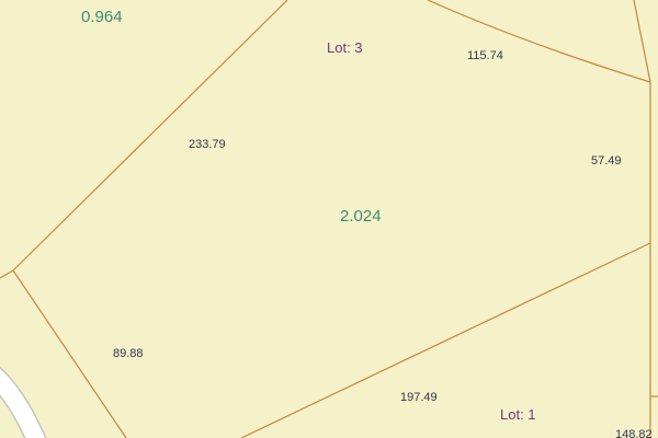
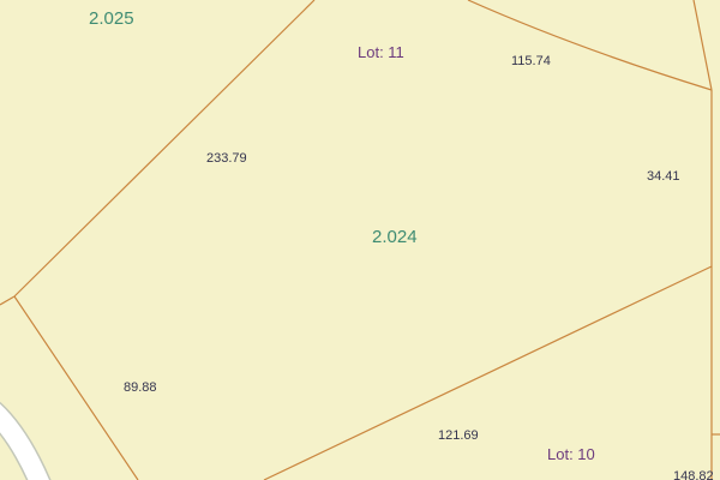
- 0.964
+ 2.025
- Lot: 3
+ Lot: 11
  115.74
  233.79
- 57.49
+ 34.41
  2.024
  89.88
- 197.49
+ 121.69
- Lot: 1
+ Lot: 10
  148.82
